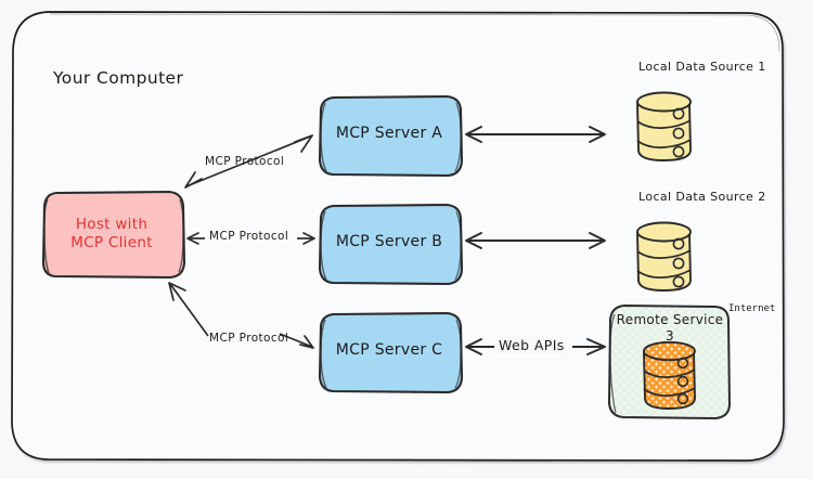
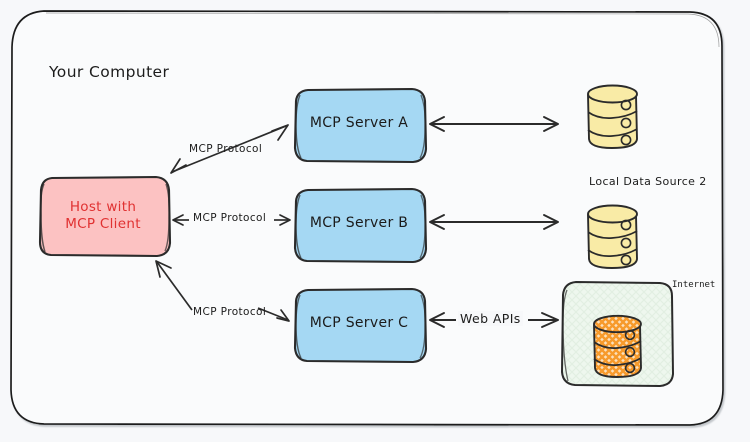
  Your Computer
  Host with
  MCP Client
  MCP Server A
  MCP Server B
  MCP Server C
- Remote Service 3
- Local Data Source 1
  Local Data Source 2
  Internet
  MCP Protocol
  MCP Protocol
  MCP Protocol
  Web APIs
